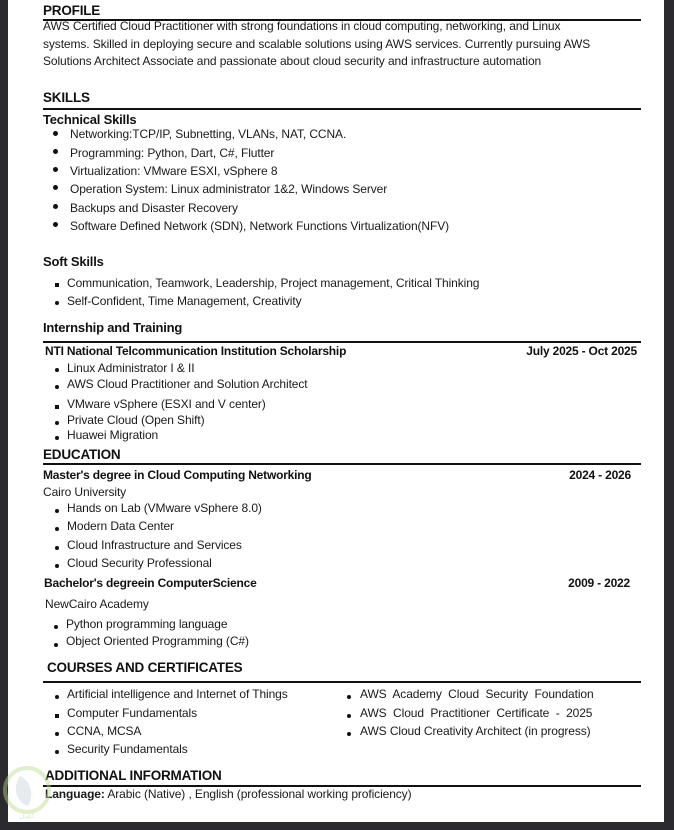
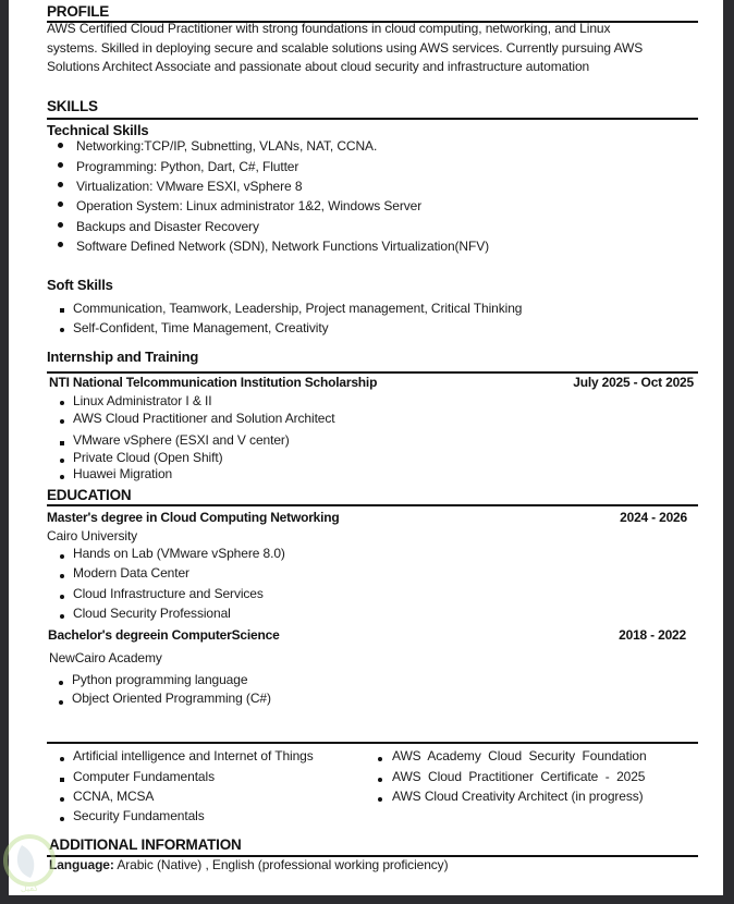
  PROFILE
  AWS Certified Cloud Practitioner with strong foundations in cloud computing, networking, and Linux
  systems. Skilled in deploying secure and scalable solutions using AWS services. Currently pursuing AWS
  Solutions Architect Associate and passionate about cloud security and infrastructure automation
  SKILLS
  Technical Skills
  Networking:TCP/IP, Subnetting, VLANs, NAT, CCNA.
  Programming: Python, Dart, C#, Flutter
  Virtualization: VMware ESXI, vSphere 8
  Operation System: Linux administrator 1&2, Windows Server
  Backups and Disaster Recovery
  Software Defined Network (SDN), Network Functions Virtualization(NFV)
  Soft Skills
  Communication, Teamwork, Leadership, Project management, Critical Thinking
  Self-Confident, Time Management, Creativity
  Internship and Training
  NTI National Telcommunication Institution Scholarship
  July 2025 - Oct 2025
  Linux Administrator I & II
  AWS Cloud Practitioner and Solution Architect
  VMware vSphere (ESXI and V center)
  Private Cloud (Open Shift)
  Huawei Migration
  EDUCATION
  Master's degree in Cloud Computing Networking
  2024 - 2026
  Cairo University
  Hands on Lab (VMware vSphere 8.0)
  Modern Data Center
  Cloud Infrastructure and Services
  Cloud Security Professional
  Bachelor's degreein ComputerScience
- 2009 - 2022
+ 2018 - 2022
  NewCairo Academy
  Python programming language
  Object Oriented Programming (C#)
- COURSES AND CERTIFICATES
  Artificial intelligence and Internet of Things
  Computer Fundamentals
  CCNA, MCSA
  Security Fundamentals
  AWS Academy Cloud Security Foundation
  AWS Cloud Practitioner Certificate - 2025
  AWS Cloud Creativity Architect (in progress)
  ADDITIONAL INFORMATION
  Language: Arabic (Native) , English (professional working proficiency)
  كفيل
